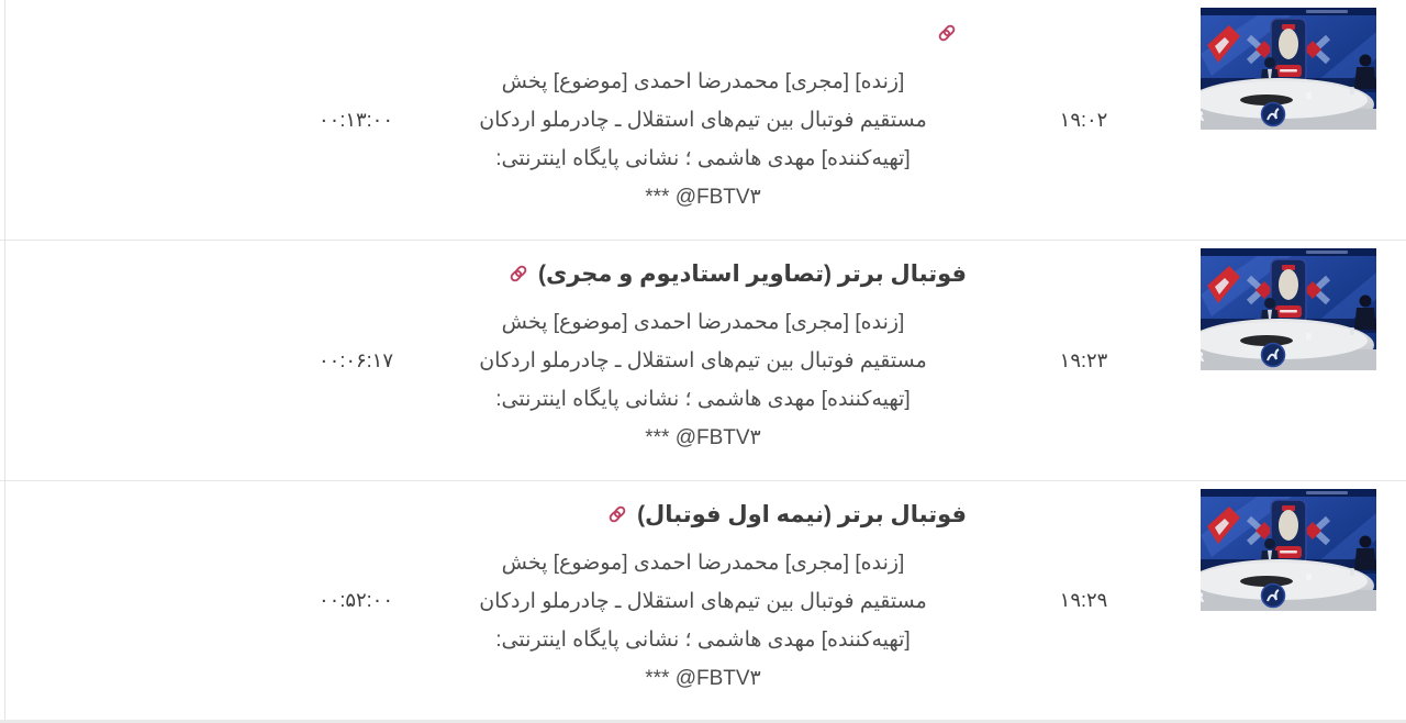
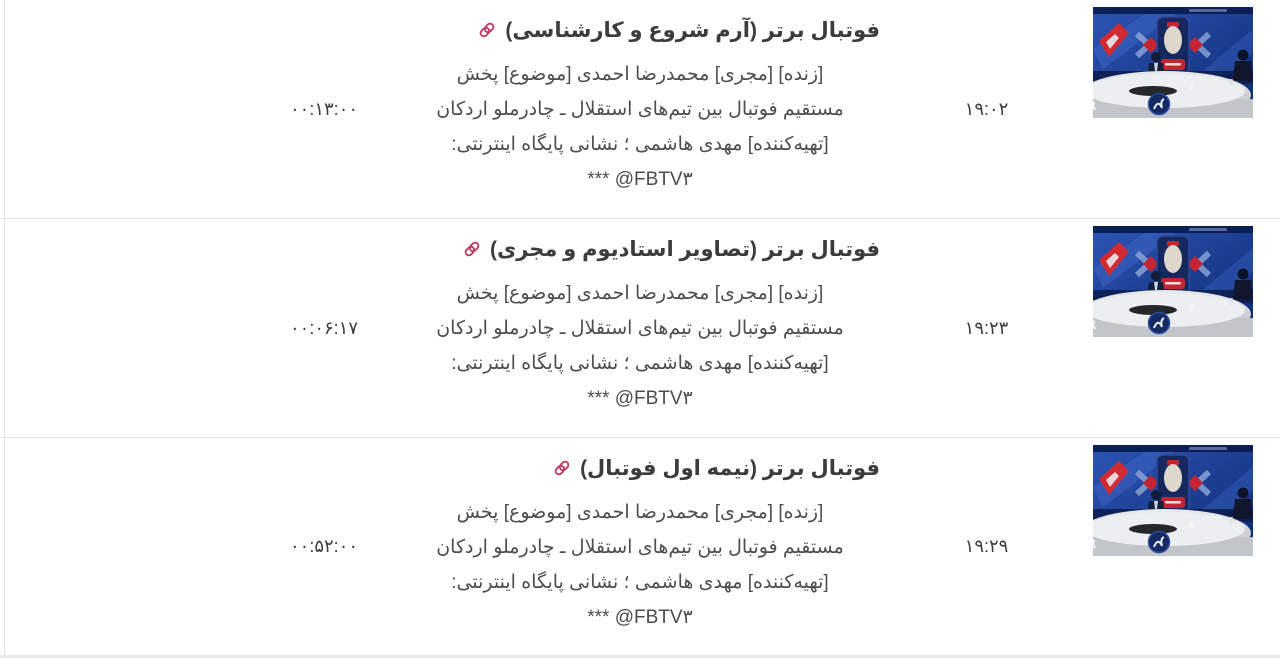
  ۱۹:۰۲
+ فوتبال برتر (آرم شروع و کارشناسی)
  [زنده] [مجری] محمدرضا احمدی [موضوع] پخش
  مستقیم فوتبال بین تیم‌های استقلال ـ چادرملو اردکان
  [تهیه‌کننده] مهدی هاشمی ؛ نشانی پایگاه اینترنتی:
  *** @FBTV۳
  ۰۰:۱۳:۰۰
  ۱۹:۲۳
  فوتبال برتر (تصاویر استادیوم و مجری)
  [زنده] [مجری] محمدرضا احمدی [موضوع] پخش
  مستقیم فوتبال بین تیم‌های استقلال ـ چادرملو اردکان
  [تهیه‌کننده] مهدی هاشمی ؛ نشانی پایگاه اینترنتی:
  *** @FBTV۳
  ۰۰:۰۶:۱۷
  ۱۹:۲۹
  فوتبال برتر (نیمه اول فوتبال)
  [زنده] [مجری] محمدرضا احمدی [موضوع] پخش
  مستقیم فوتبال بین تیم‌های استقلال ـ چادرملو اردکان
  [تهیه‌کننده] مهدی هاشمی ؛ نشانی پایگاه اینترنتی:
  *** @FBTV۳
  ۰۰:۵۲:۰۰
